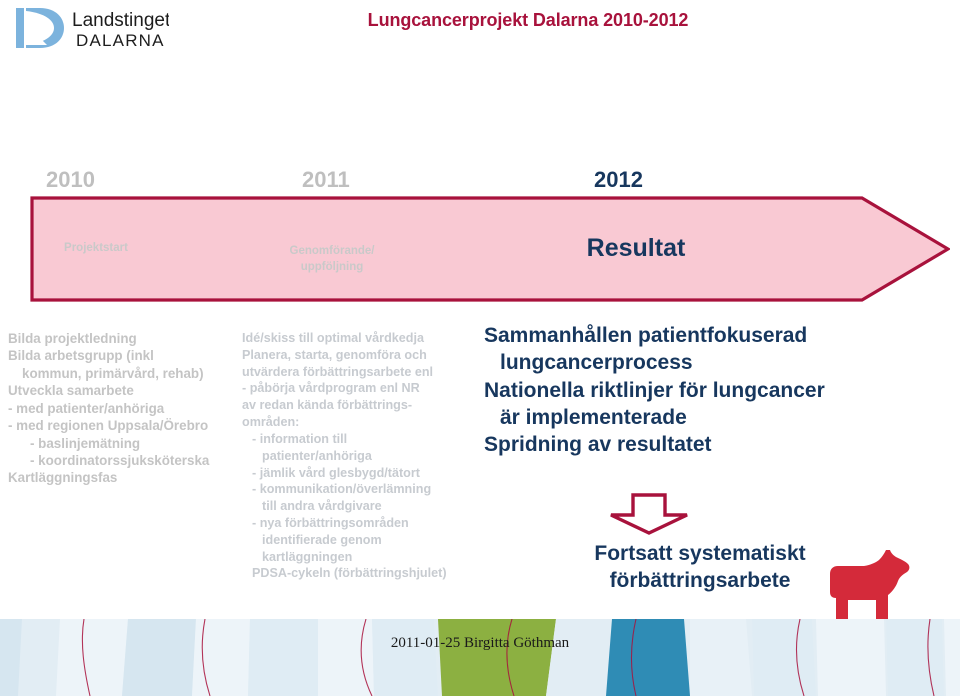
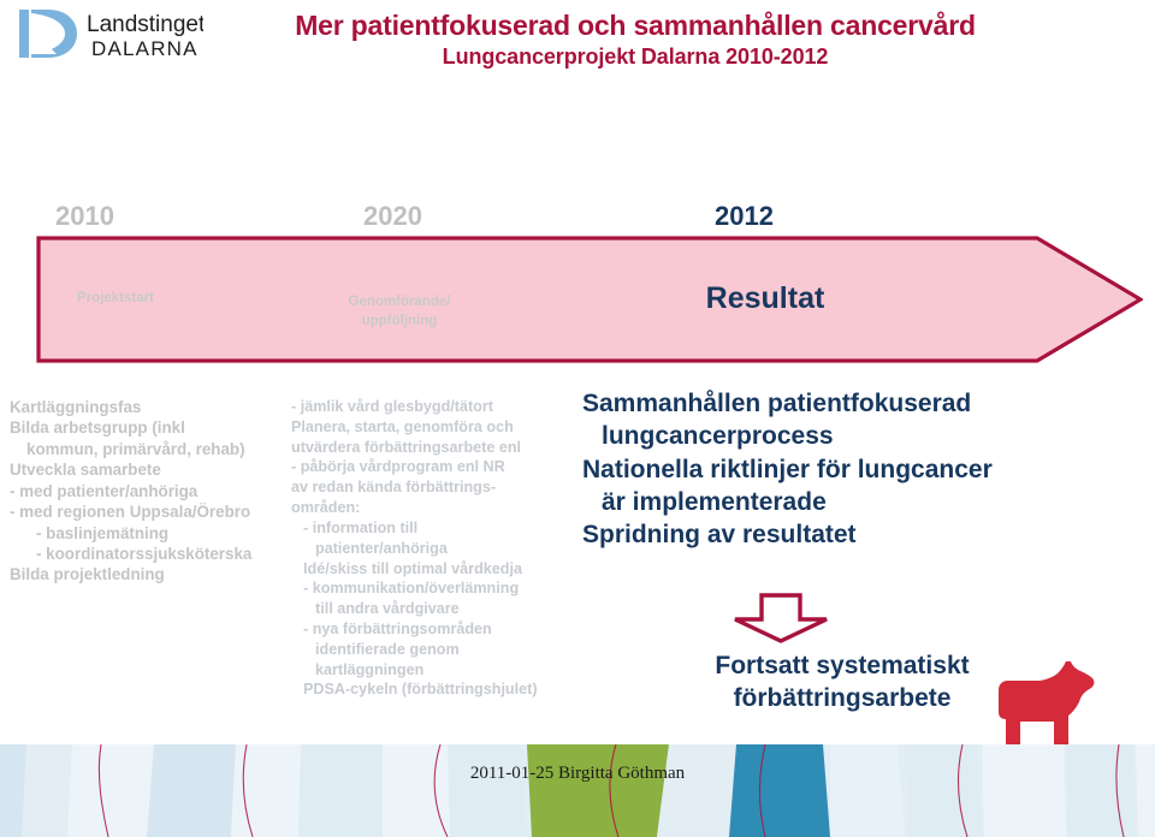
  Landstinget
  DALARNA
+ Mer patientfokuserad och sammanhållen cancervård
  Lungcancerprojekt Dalarna 2010-2012
  2010
- 2011
+ 2020
  2012
  Projektstart
  Genomförande/
  uppföljning
  Resultat
- Bilda projektledning
+ Kartläggningsfas
  Bilda arbetsgrupp (inkl
  kommun, primärvård, rehab)
  Utveckla samarbete
  - med patienter/anhöriga
  - med regionen Uppsala/Örebro
  - baslinjemätning
  - koordinatorssjuksköterska
- Kartläggningsfas
+ Bilda projektledning
- Idé/skiss till optimal vårdkedja
+ - jämlik vård glesbygd/tätort
  Planera, starta, genomföra och
  utvärdera förbättringsarbete enl
  - påbörja vårdprogram enl NR
  av redan kända förbättrings-
  områden:
  - information till
  patienter/anhöriga
- - jämlik vård glesbygd/tätort
+ Idé/skiss till optimal vårdkedja
  - kommunikation/överlämning
  till andra vårdgivare
  - nya förbättringsområden
  identifierade genom
  kartläggningen
  PDSA-cykeln (förbättringshjulet)
  Sammanhållen patientfokuserad
  lungcancerprocess
  Nationella riktlinjer för lungcancer
  är implementerade
  Spridning av resultatet
  Fortsatt systematiskt
  förbättringsarbete
  2011-01-25 Birgitta Göthman
